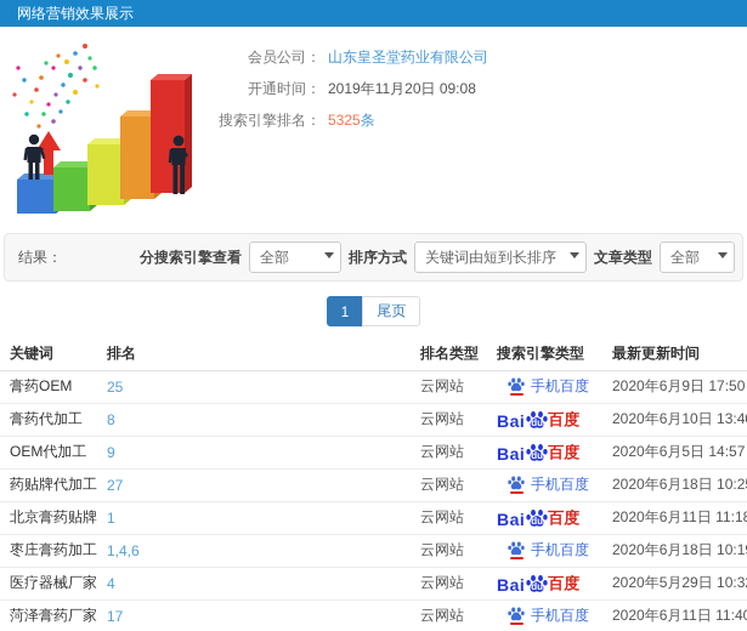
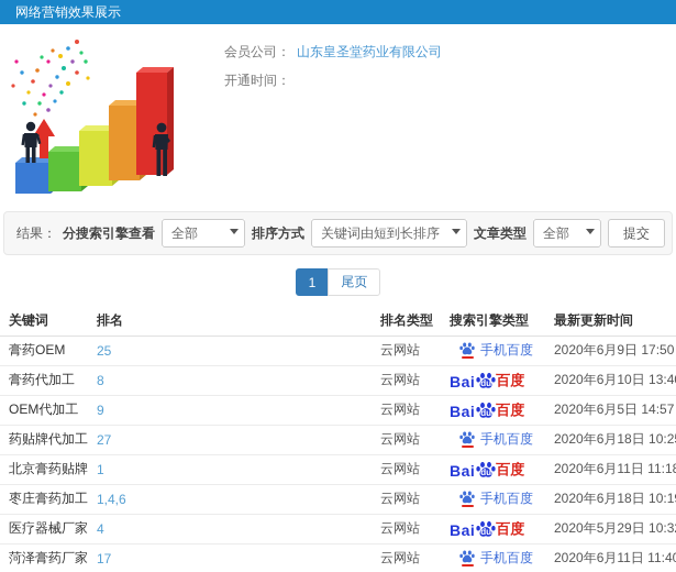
  网络营销效果展示
  会员公司：
  山东皇圣堂药业有限公司
  开通时间：
- 2019年11月20日 09:08
- 搜索引擎排名：
- 5325
- 条
  结果：
  分搜索引擎查看
  全部
  排序方式
  关键词由短到长排序
  文章类型
  全部
+ 提交
  1
  尾页
  关键词	排名	排名类型	搜索引擎类型	最新更新时间
  膏药OEM	25	云网站	手机百度	2020年6月9日 17:50
  膏药代加工	8	云网站	Bai du 百度	2020年6月10日 13:4
  OEM代加工	9	云网站	Bai du 百度	2020年6月5日 14:57
  药贴牌代加工	27	云网站	手机百度	2020年6月18日 10:2
  北京膏药贴牌	1	云网站	Bai du 百度	2020年6月11日 11:1
  枣庄膏药加工	1,4,6	云网站	手机百度	2020年6月18日 10:1
  医疗器械厂家	4	云网站	Bai du 百度	2020年5月29日 10:3
  菏泽膏药厂家	17	云网站	手机百度	2020年6月11日 11:4
